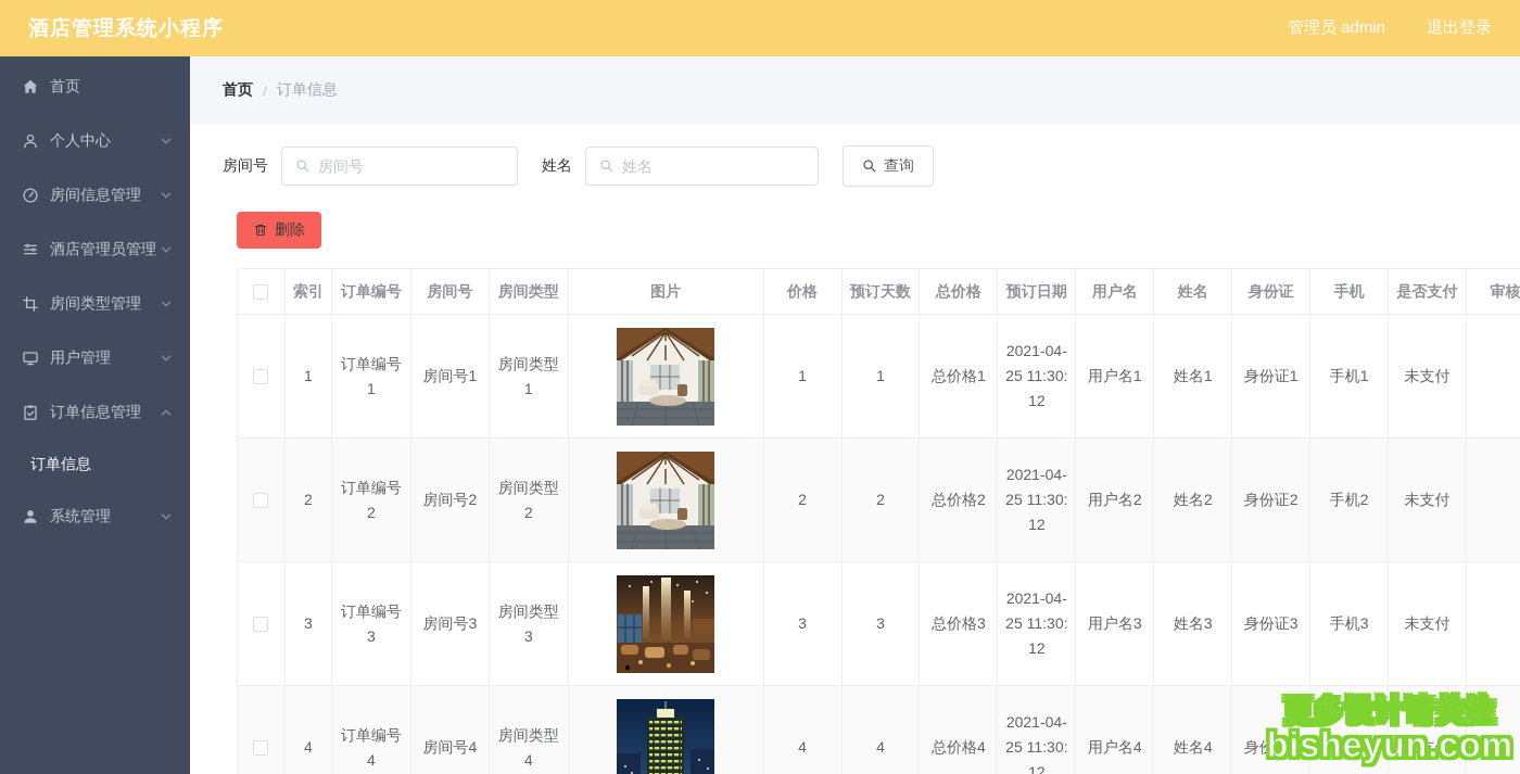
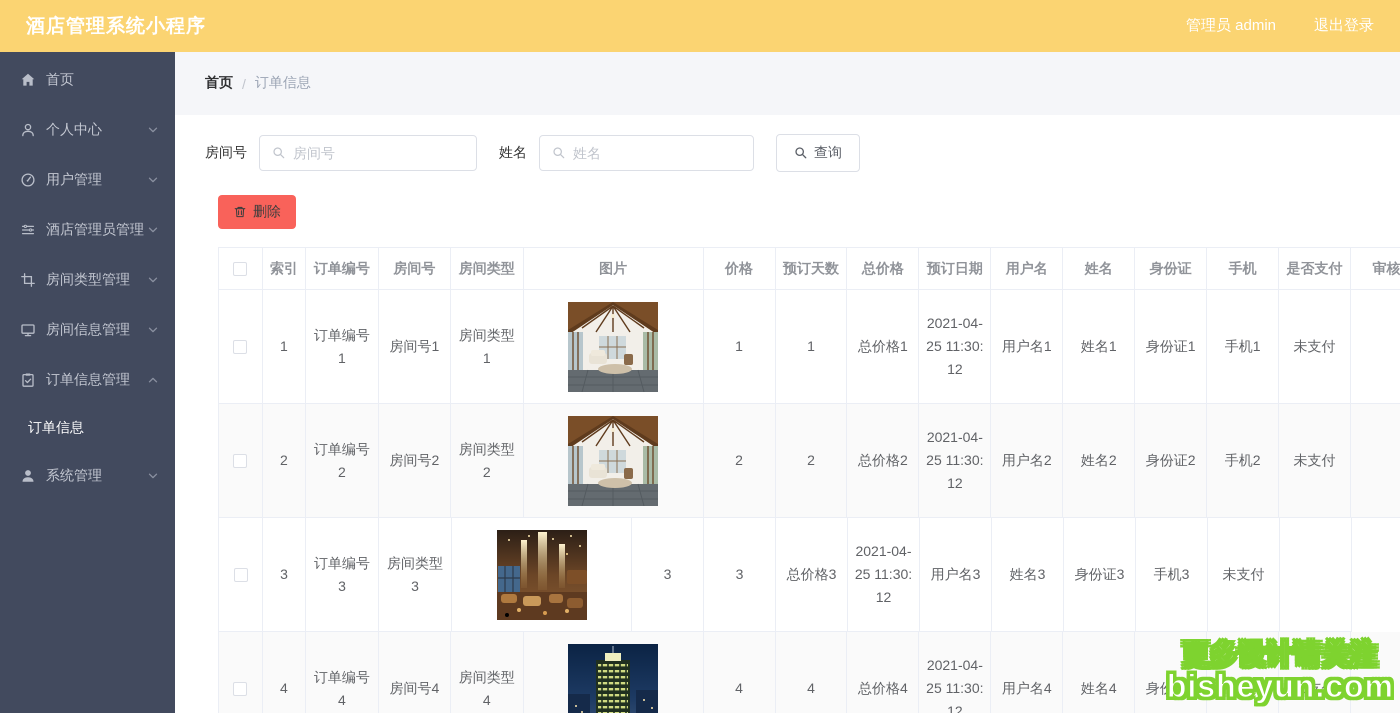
  酒店管理系统小程序
  管理员 admin
  退出登录
  首页
  个人中心
- 房间信息管理
+ 用户管理
  酒店管理员管理
  房间类型管理
- 用户管理
+ 房间信息管理
  订单信息管理
  订单信息
  系统管理
  首页
  /
  订单信息
  房间号
  房间号
  姓名
  姓名
  查询
  删除
  索引
  订单编号
  房间号
  房间类型
  图片
  价格
  预订天数
  总价格
  预订日期
  用户名
  姓名
  身份证
  手机
  是否支付
  审核
  1
  订单编号1
  房间号1
  房间类型1
  1
  1
  总价格1
  2021-04-25 11:30:12
  用户名1
  姓名1
  身份证1
  手机1
  未支付
  2
  订单编号2
  房间号2
  房间类型2
  2
  2
  总价格2
  2021-04-25 11:30:12
  用户名2
  姓名2
  身份证2
  手机2
  未支付
  3
  订单编号3
- 房间号3
  房间类型3
  3
  3
  总价格3
  2021-04-25 11:30:12
  用户名3
  姓名3
  身份证3
  手机3
  未支付
  4
  订单编号4
  房间号4
  房间类型4
  4
  4
  总价格4
  2021-04-25 11:30:12
  用户名4
  姓名4
  身份证4
  手机4
  未支付
  更多设计请关注
  bisheyun.com
